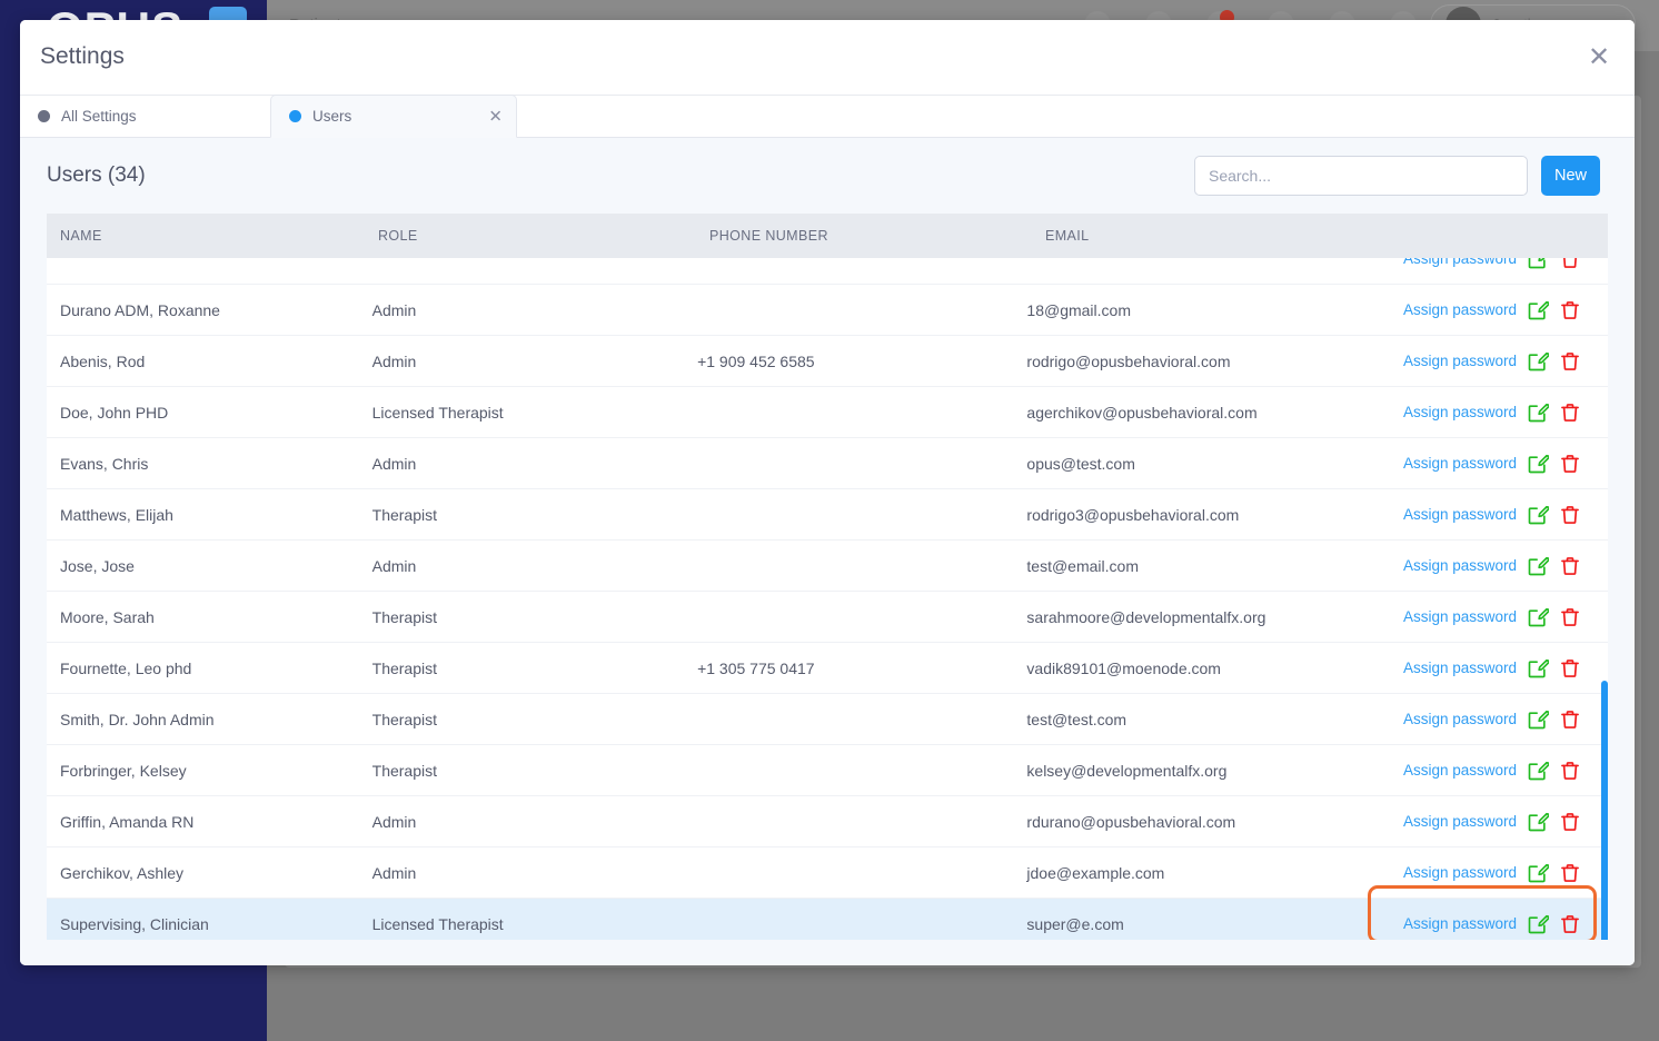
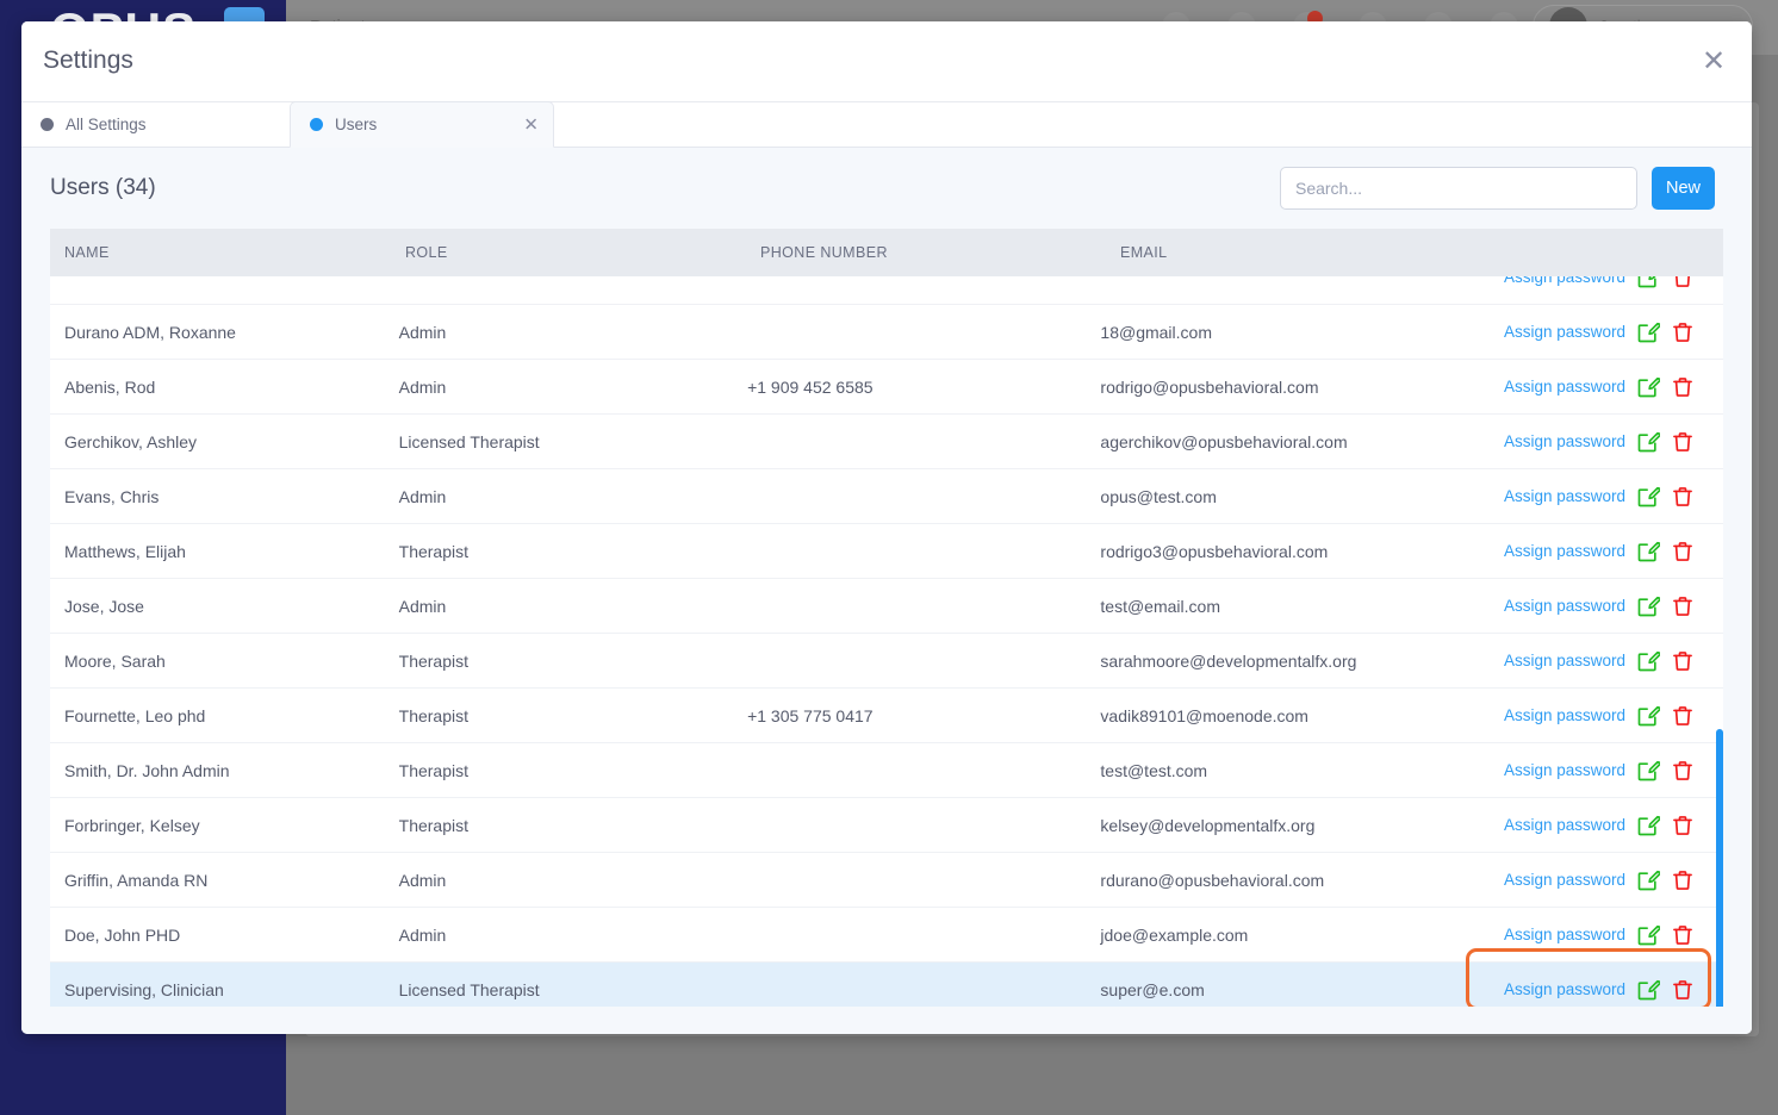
  Settings
  ✕
  All Settings
  Users
  ✕
  Users (34)
  Search...
  New
  NAME
  ROLE
  PHONE NUMBER
  EMAIL
  Assign password
  Durano ADM, Roxanne
  Admin
  18@gmail.com
  Assign password
  Abenis, Rod
  Admin
  +1 909 452 6585
  rodrigo@opusbehavioral.com
  Assign password
- Doe, John PHD
+ Gerchikov, Ashley
  Licensed Therapist
  agerchikov@opusbehavioral.com
  Assign password
  Evans, Chris
  Admin
  opus@test.com
  Assign password
  Matthews, Elijah
  Therapist
  rodrigo3@opusbehavioral.com
  Assign password
  Jose, Jose
  Admin
  test@email.com
  Assign password
  Moore, Sarah
  Therapist
  sarahmoore@developmentalfx.org
  Assign password
  Fournette, Leo phd
  Therapist
  +1 305 775 0417
  vadik89101@moenode.com
  Assign password
  Smith, Dr. John Admin
  Therapist
  test@test.com
  Assign password
  Forbringer, Kelsey
  Therapist
  kelsey@developmentalfx.org
  Assign password
  Griffin, Amanda RN
  Admin
  rdurano@opusbehavioral.com
  Assign password
- Gerchikov, Ashley
+ Doe, John PHD
  Admin
  jdoe@example.com
  Assign password
  Supervising, Clinician
  Licensed Therapist
  super@e.com
  Assign password
